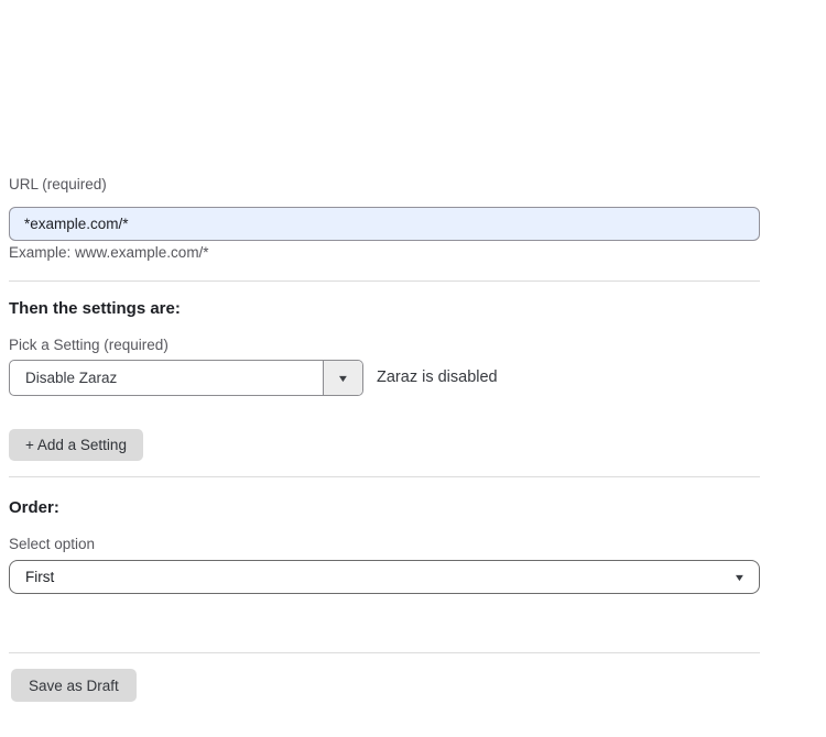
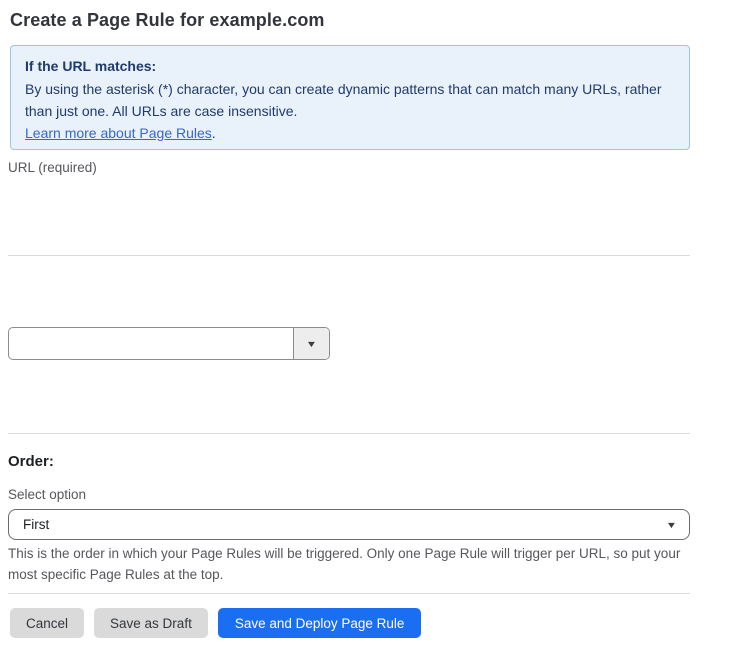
+ Create a Page Rule for example.com
+ If the URL matches:
+ By using the asterisk (*) character, you can create dynamic patterns that can match many URLs, rather than just one. All URLs are case insensitive.
+ Learn more about Page Rules.
  URL (required)
- *example.com/*
- Example: www.example.com/*
- Then the settings are:
- Pick a Setting (required)
- Disable Zaraz
  ▼
- Zaraz is disabled
- + Add a Setting
  Order:
  Select option
  First
  ▼
+ This is the order in which your Page Rules will be triggered. Only one Page Rule will trigger per URL, so put your most specific Page Rules at the top.
+ Cancel
  Save as Draft
+ Save and Deploy Page Rule
